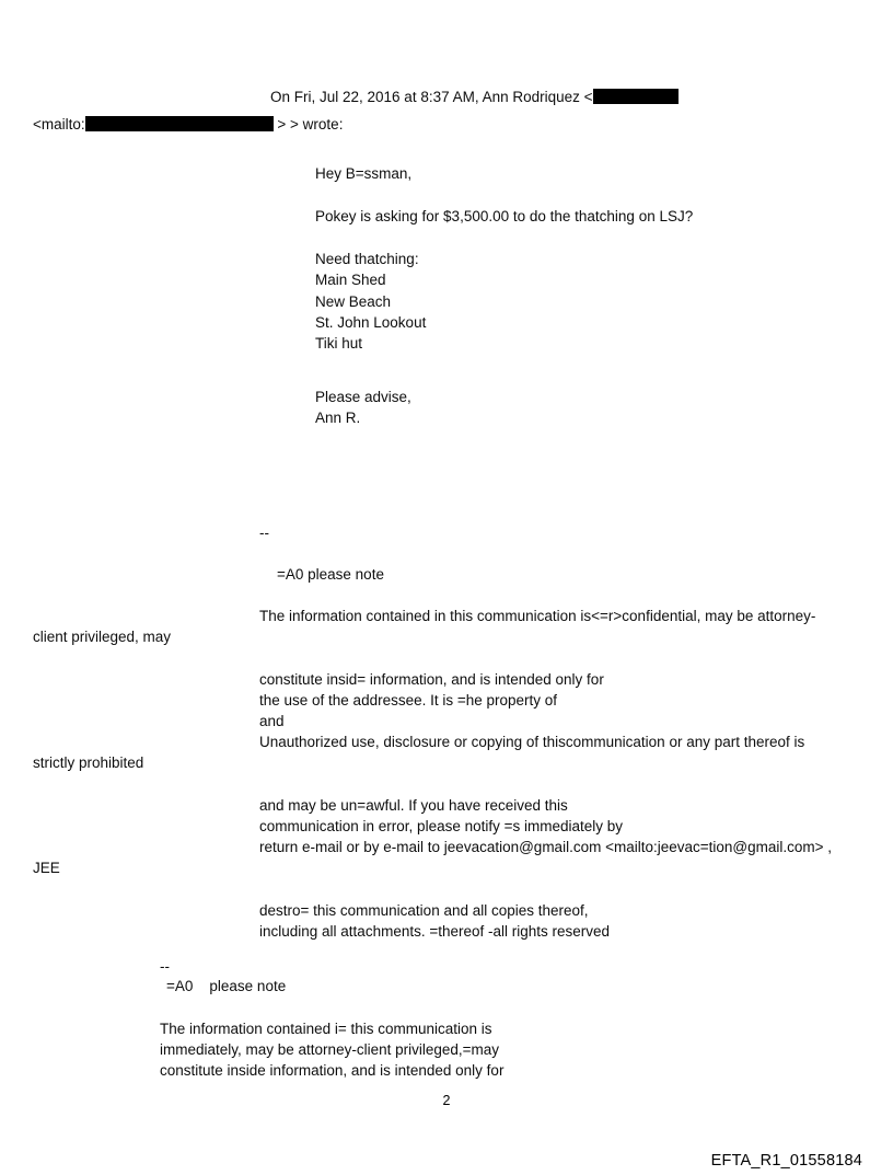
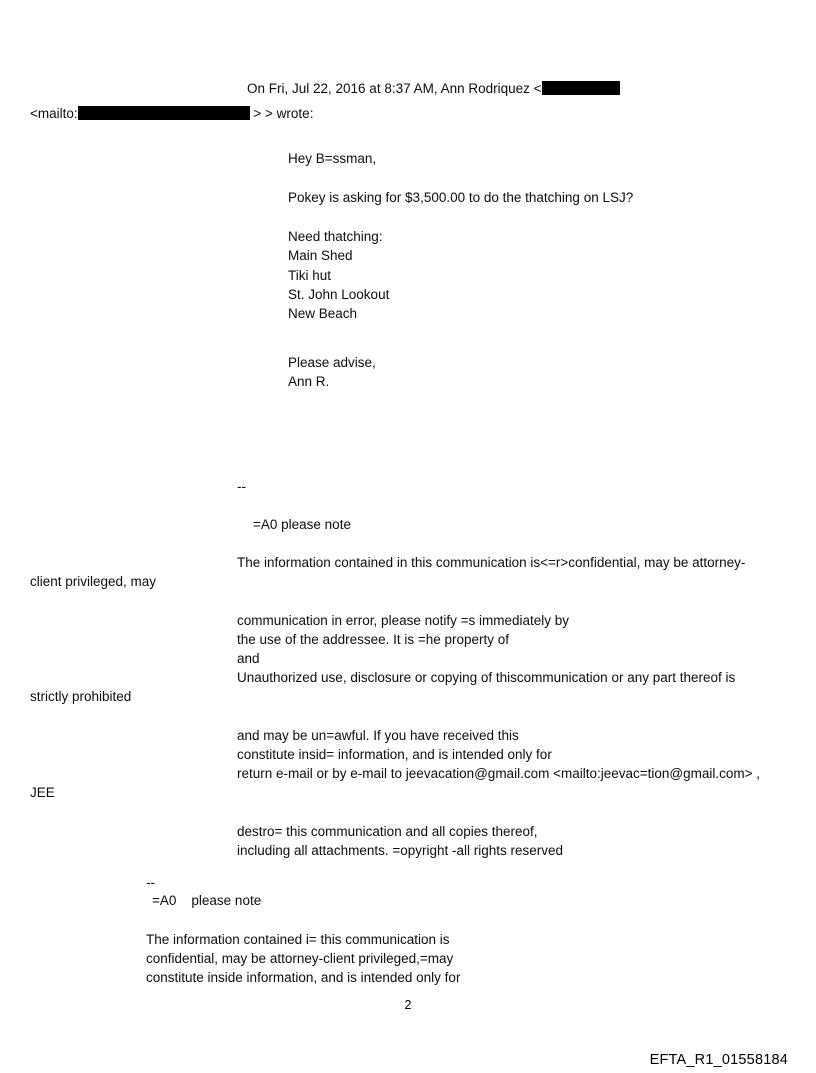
  On Fri, Jul 22, 2016 at 8:37 AM, Ann Rodriquez <
  <mailto: > > wrote:
  Hey B=ssman,
  Pokey is asking for $3,500.00 to do the thatching on LSJ?
  Need thatching:
  Main Shed
- New Beach
+ Tiki hut
  St. John Lookout
- Tiki hut
+ New Beach
  Please advise,
  Ann R.
  --
  =A0 please note
  The information contained in this communication is<=r>confidential, may be attorney-
  client privileged, may
- constitute insid= information, and is intended only for
+ communication in error, please notify =s immediately by
  the use of the addressee. It is =he property of
  and
  Unauthorized use, disclosure or copying of thiscommunication or any part thereof is
  strictly prohibited
  and may be un=awful. If you have received this
- communication in error, please notify =s immediately by
+ constitute insid= information, and is intended only for
  return e-mail or by e-mail to jeevacation@gmail.com <mailto:jeevac=tion@gmail.com> ,
  JEE
  destro= this communication and all copies thereof,
- including all attachments. =thereof -all rights reserved
+ including all attachments. =opyright -all rights reserved
  --
  =A0 please note
  The information contained i= this communication is
- immediately, may be attorney-client privileged,=may
+ confidential, may be attorney-client privileged,=may
  constitute inside information, and is intended only for
  2
  EFTA_R1_01558184
